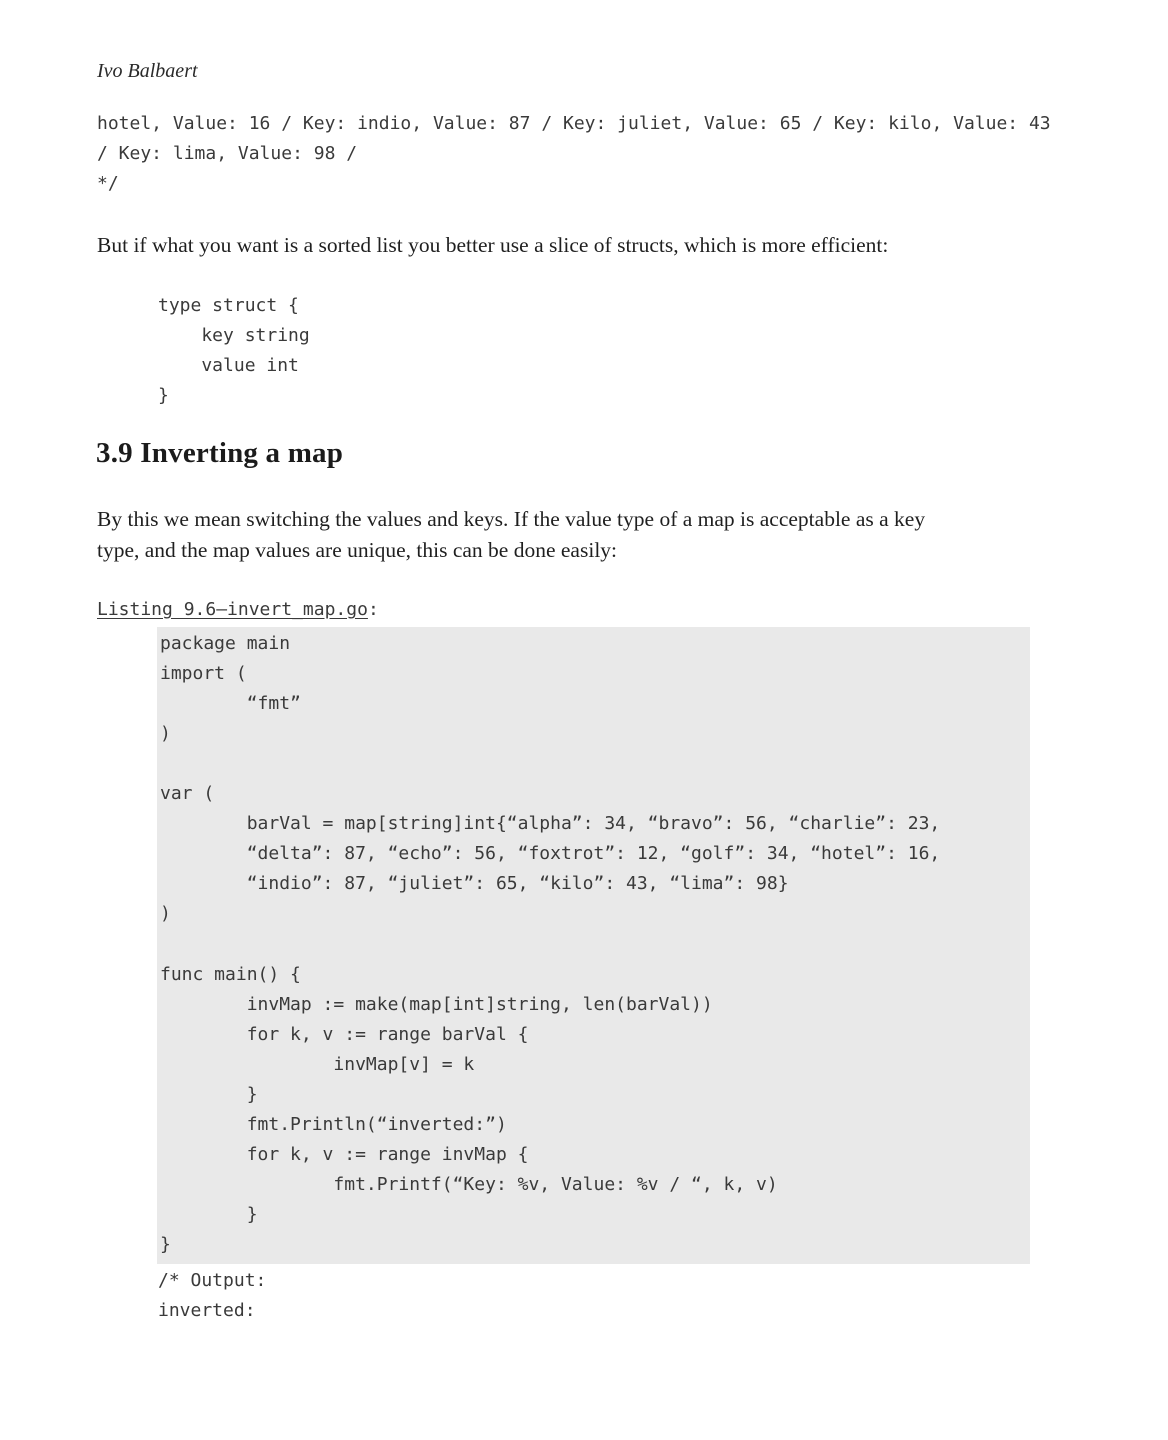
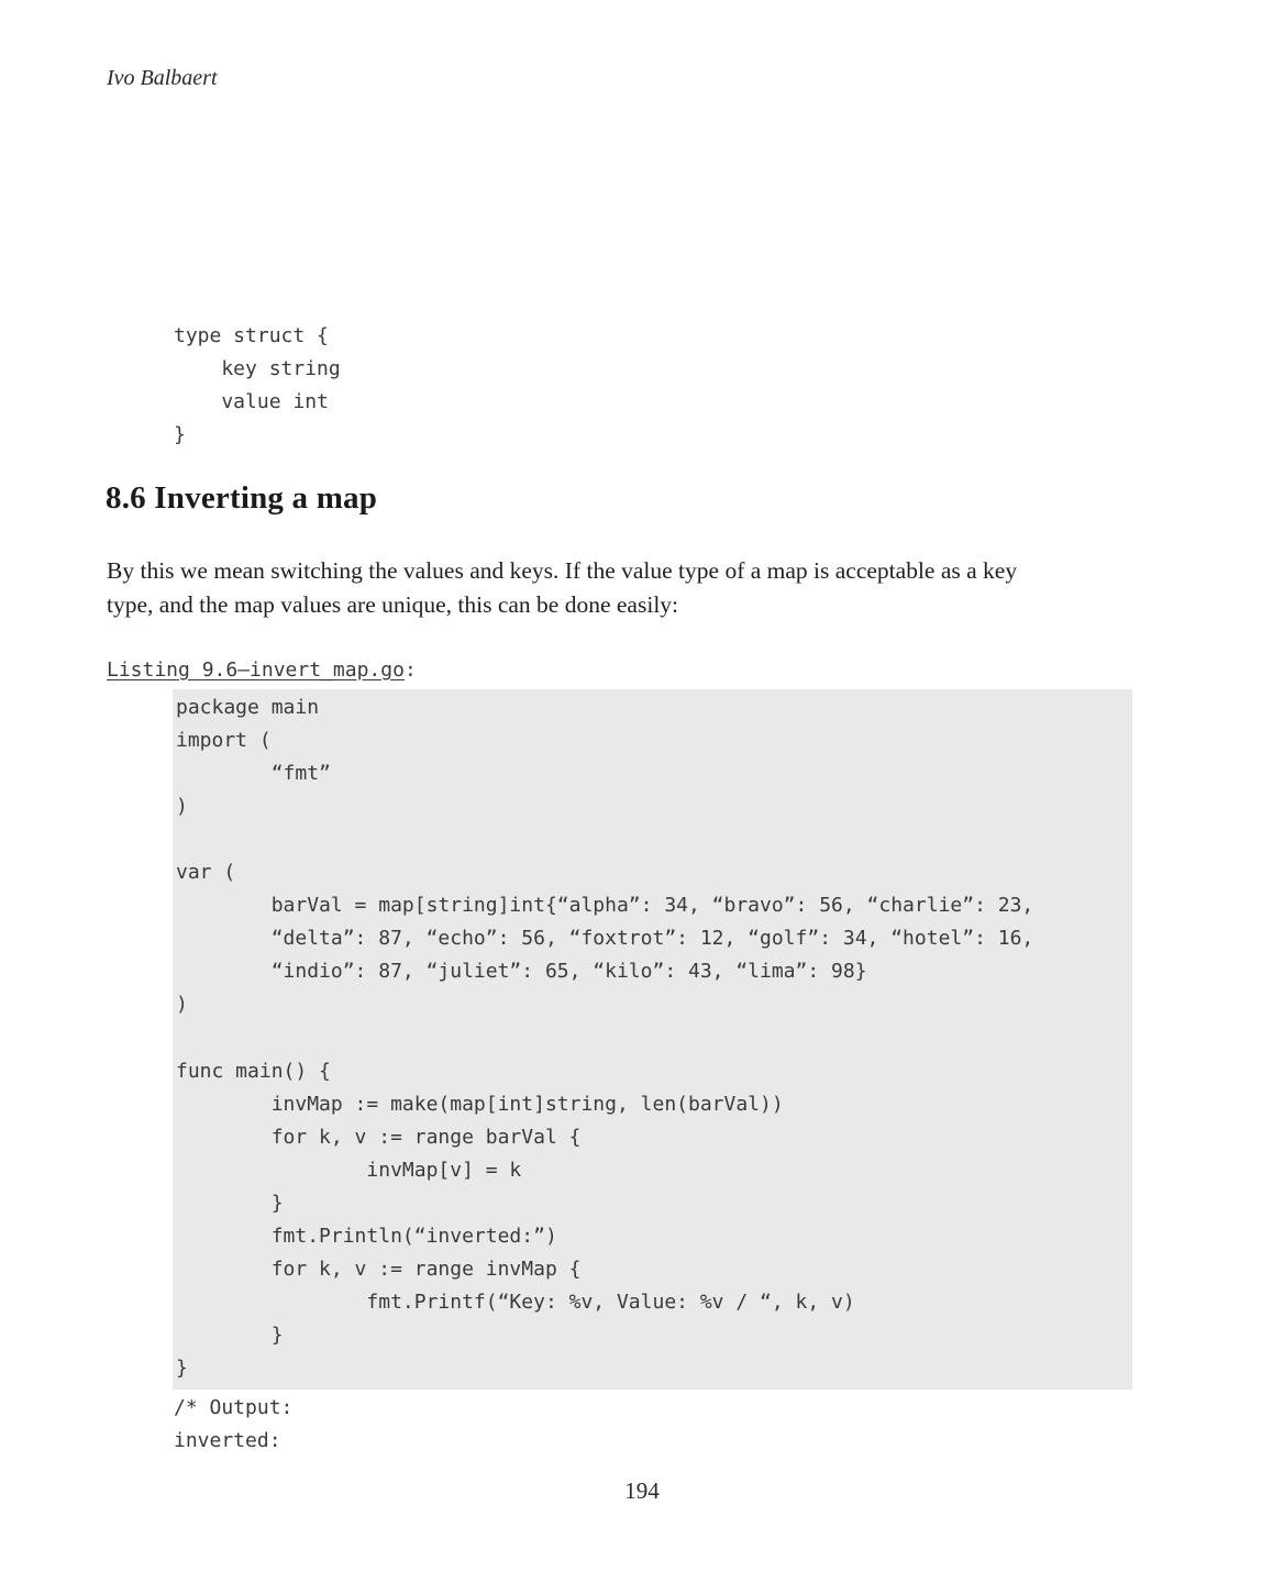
  Ivo Balbaert
- hotel, Value: 16 / Key: indio, Value: 87 / Key: juliet, Value: 65 / Key: kilo, Value: 43
- / Key: lima, Value: 98 /
- */
- But if what you want is a sorted list you better use a slice of structs, which is more efficient:
  type struct {
  key string
  value int
  }
- 3.9 Inverting a map
+ 8.6 Inverting a map
  By this we mean switching the values and keys. If the value type of a map is acceptable as a key
  type, and the map values are unique, this can be done easily:
  Listing 9.6—invert_map.go:
  package main
  import (
  “fmt”
  )
  var (
  barVal = map[string]int{“alpha”: 34, “bravo”: 56, “charlie”: 23,
  “delta”: 87, “echo”: 56, “foxtrot”: 12, “golf”: 34, “hotel”: 16,
  “indio”: 87, “juliet”: 65, “kilo”: 43, “lima”: 98}
  )
  func main() {
  invMap := make(map[int]string, len(barVal))
  for k, v := range barVal {
  invMap[v] = k
  }
  fmt.Println(“inverted:”)
  for k, v := range invMap {
  fmt.Printf(“Key: %v, Value: %v / “, k, v)
  }
  }
  /* Output:
  inverted:
+ 194
